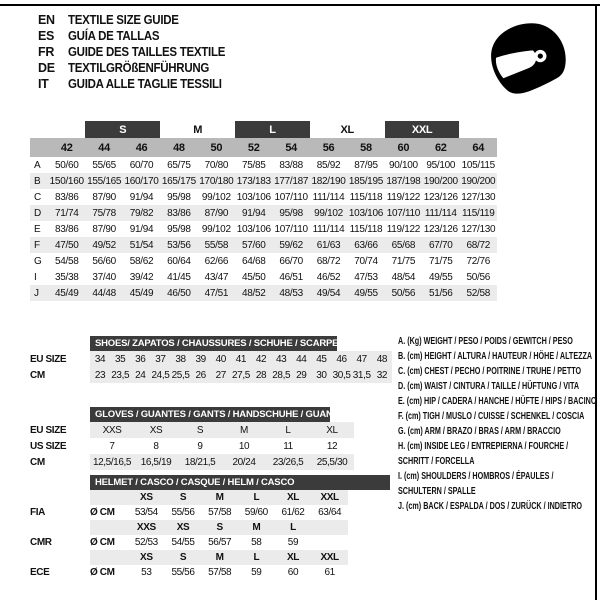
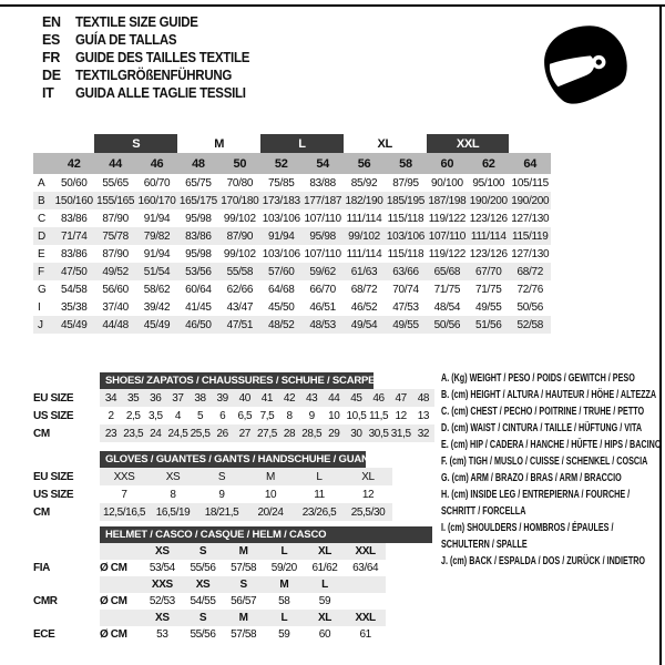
  EN
  TEXTILE SIZE GUIDE
  ES
  GUÍA DE TALLAS
  FR
  GUIDE DES TAILLES TEXTILE
  DE
  TEXTILGRÖßENFÜHRUNG
  IT
  GUIDA ALLE TAGLIE TESSILI
  	S	M	L	XL	XXL
  	42	44	46	48	50	52	54	56	58	60	62	64
  A	50/60	55/65	60/70	65/75	70/80	75/85	83/88	85/92	87/95	90/100	95/100	105/115
  B	150/160	155/165	160/170	165/175	170/180	173/183	177/187	182/190	185/195	187/198	190/200	190/200
  C	83/86	87/90	91/94	95/98	99/102	103/106	107/110	111/114	115/118	119/122	123/126	127/130
  D	71/74	75/78	79/82	83/86	87/90	91/94	95/98	99/102	103/106	107/110	111/114	115/119
  E	83/86	87/90	91/94	95/98	99/102	103/106	107/110	111/114	115/118	119/122	123/126	127/130
  F	47/50	49/52	51/54	53/56	55/58	57/60	59/62	61/63	63/66	65/68	67/70	68/72
  G	54/58	56/60	58/62	60/64	62/66	64/68	66/70	68/72	70/74	71/75	71/75	72/76
  I	35/38	37/40	39/42	41/45	43/47	45/50	46/51	46/52	47/53	48/54	49/55	50/56
  J	45/49	44/48	45/49	46/50	47/51	48/52	48/53	49/54	49/55	50/56	51/56	52/58
  SHOES/ ZAPATOS / CHAUSSURES / SCHUHE / SCARPE
  EU SIZE	34	35	36	37	38	39	40	41	42	43	44	45	46	47	48
+ US SIZE	2	2,5	3,5	4	5	6	6,5	7,5	8	9	10	10,5	11,5	12	13
  CM	23	23,5	24	24,5	25,5	26	27	27,5	28	28,5	29	30	30,5	31,5	32
  GLOVES / GUANTES / GANTS / HANDSCHUHE / GUANTI
  EU SIZE	XXS	XS	S	M	L	XL
  US SIZE	7	8	9	10	11	12
  CM	12,5/16,5	16,5/19	18/21,5	20/24	23/26,5	25,5/30
  HELMET / CASCO / CASQUE / HELM / CASCO
  		XS	S	M	L	XL	XXL
- FIA	Ø CM	53/54	55/56	57/58	59/60	61/62	63/64
+ FIA	Ø CM	53/54	55/56	57/58	59/20	61/62	63/64
  		XXS	XS	S	M	L
  CMR	Ø CM	52/53	54/55	56/57	58	59
  		XS	S	M	L	XL	XXL
  ECE	Ø CM	53	55/56	57/58	59	60	61
  A. (Kg) WEIGHT / PESO / POIDS / GEWITCH / PESO
  B. (cm) HEIGHT / ALTURA / HAUTEUR / HÖHE / ALTEZZA
  C. (cm) CHEST / PECHO / POITRINE / TRUHE / PETTO
  D. (cm) WAIST / CINTURA / TAILLE / HÜFTUNG / VITA
  E. (cm) HIP / CADERA / HANCHE / HÜFTE / HIPS / BACINO
  F. (cm) TIGH / MUSLO / CUISSE / SCHENKEL / COSCIA
  G. (cm) ARM / BRAZO / BRAS / ARM / BRACCIO
  H. (cm) INSIDE LEG / ENTREPIERNA / FOURCHE /
  SCHRITT / FORCELLA
  I. (cm) SHOULDERS / HOMBROS / ÉPAULES /
  SCHULTERN / SPALLE
  J. (cm) BACK / ESPALDA / DOS / ZURÜCK / INDIETRO
